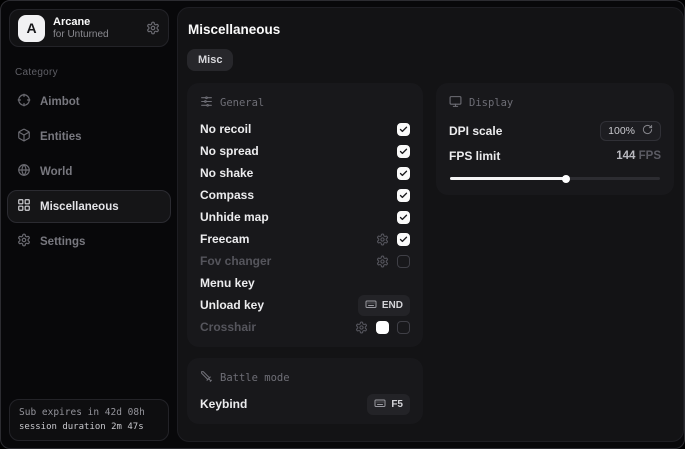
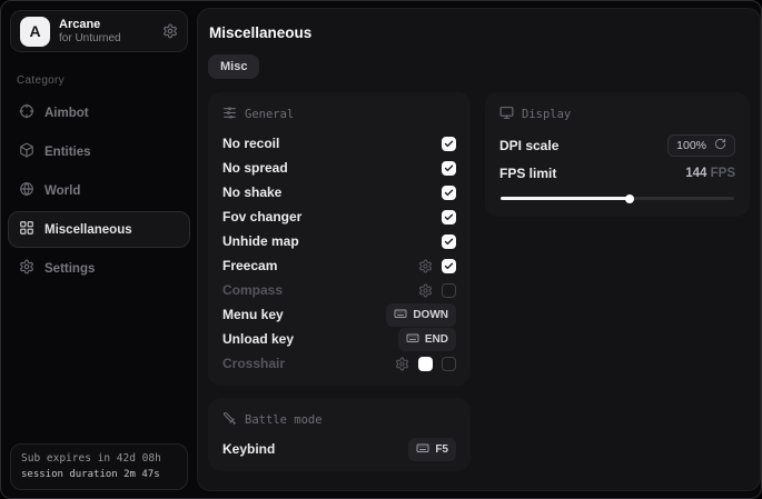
  A
  Arcane
  for Unturned
  Category
  Aimbot
  Entities
  World
  Miscellaneous
  Settings
  Sub expires in 42d 08h
  session duration 2m 47s
  Miscellaneous
  Misc
  General
  No recoil
  No spread
  No shake
- Compass
+ Fov changer
  Unhide map
  Freecam
- Fov changer
+ Compass
  Menu key
+ DOWN
  Unload key
  END
  Crosshair
  Battle mode
  Keybind
  F5
  Display
  DPI scale
  100%
  FPS limit
  144 FPS
